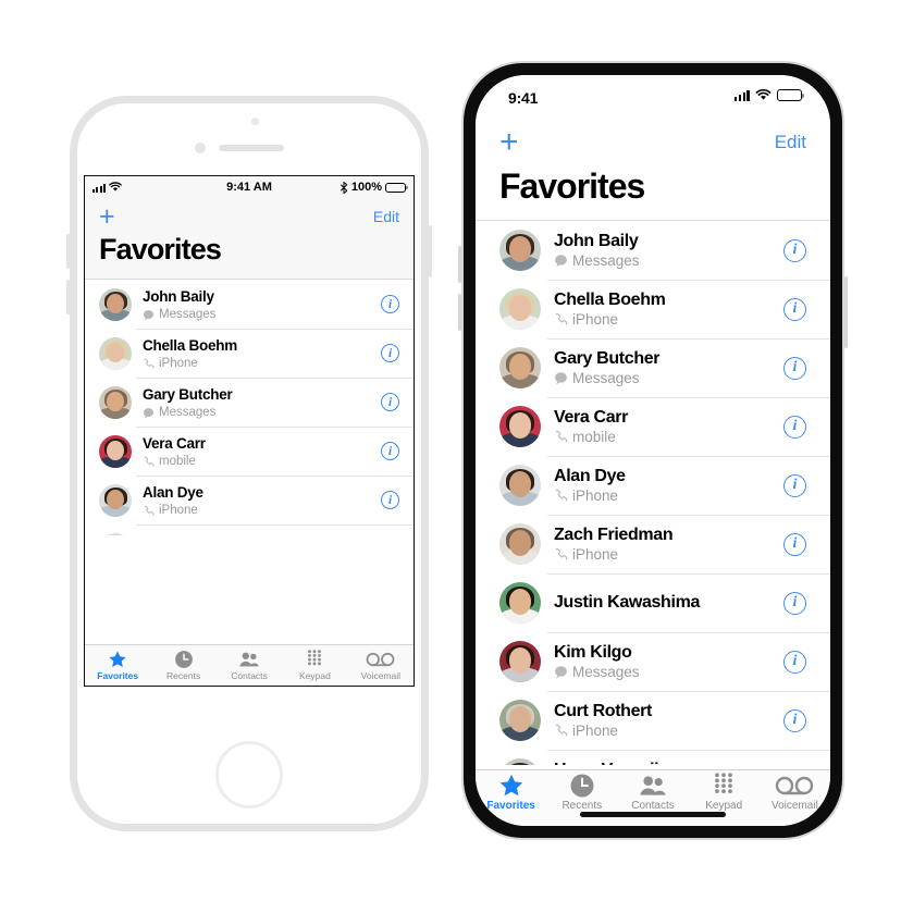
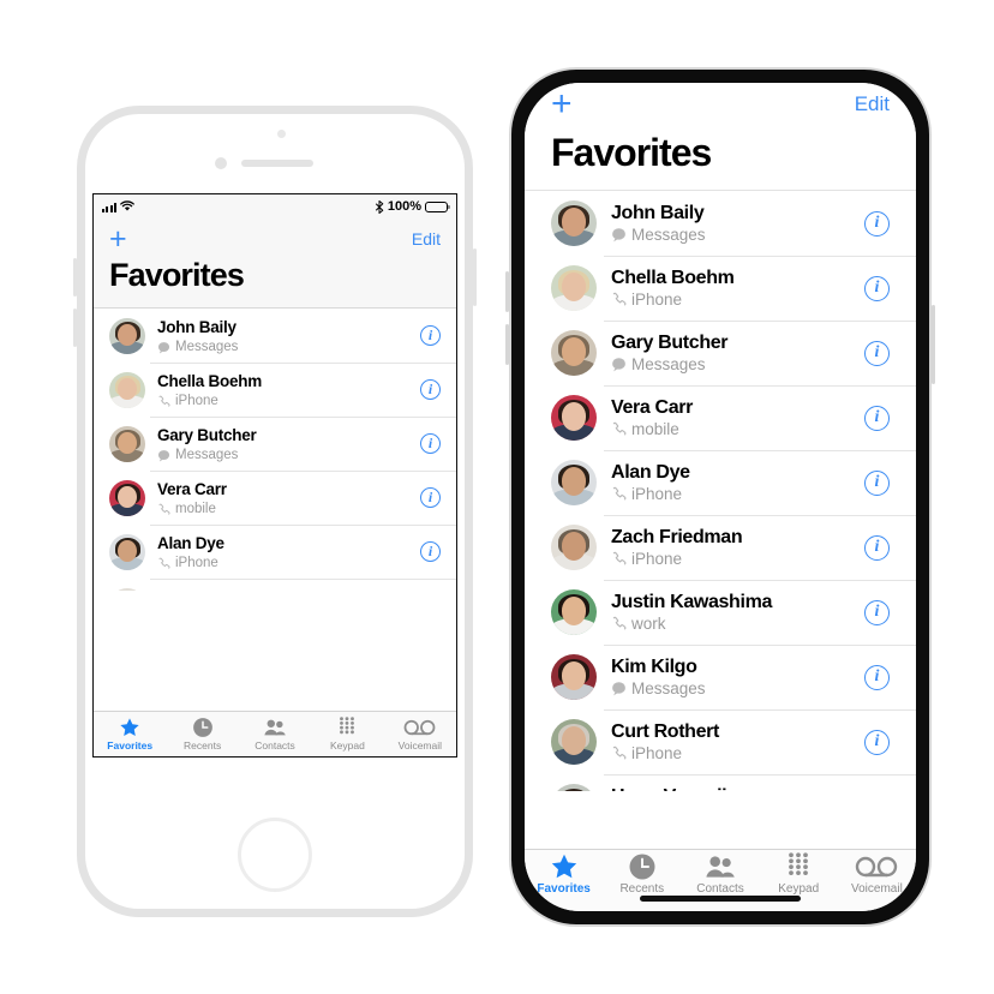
- 9:41 AM
  100%
  +
  Edit
  Favorites
  John Baily
  Messages
  i
  Chella Boehm
  iPhone
  i
  Gary Butcher
  Messages
  i
  Vera Carr
  mobile
  i
  Alan Dye
  iPhone
  i
  Favorites
  Recents
  Contacts
  Keypad
  Voicemail
- 9:41
  +
  Edit
  Favorites
  John Baily
  Messages
  i
  Chella Boehm
  iPhone
  i
  Gary Butcher
  Messages
  i
  Vera Carr
  mobile
  i
  Alan Dye
  iPhone
  i
  Zach Friedman
  iPhone
  i
  Justin Kawashima
+ work
  i
  Kim Kilgo
  Messages
  i
  Curt Rothert
  iPhone
  i
  Favorites
  Recents
  Contacts
  Keypad
  Voicemail
